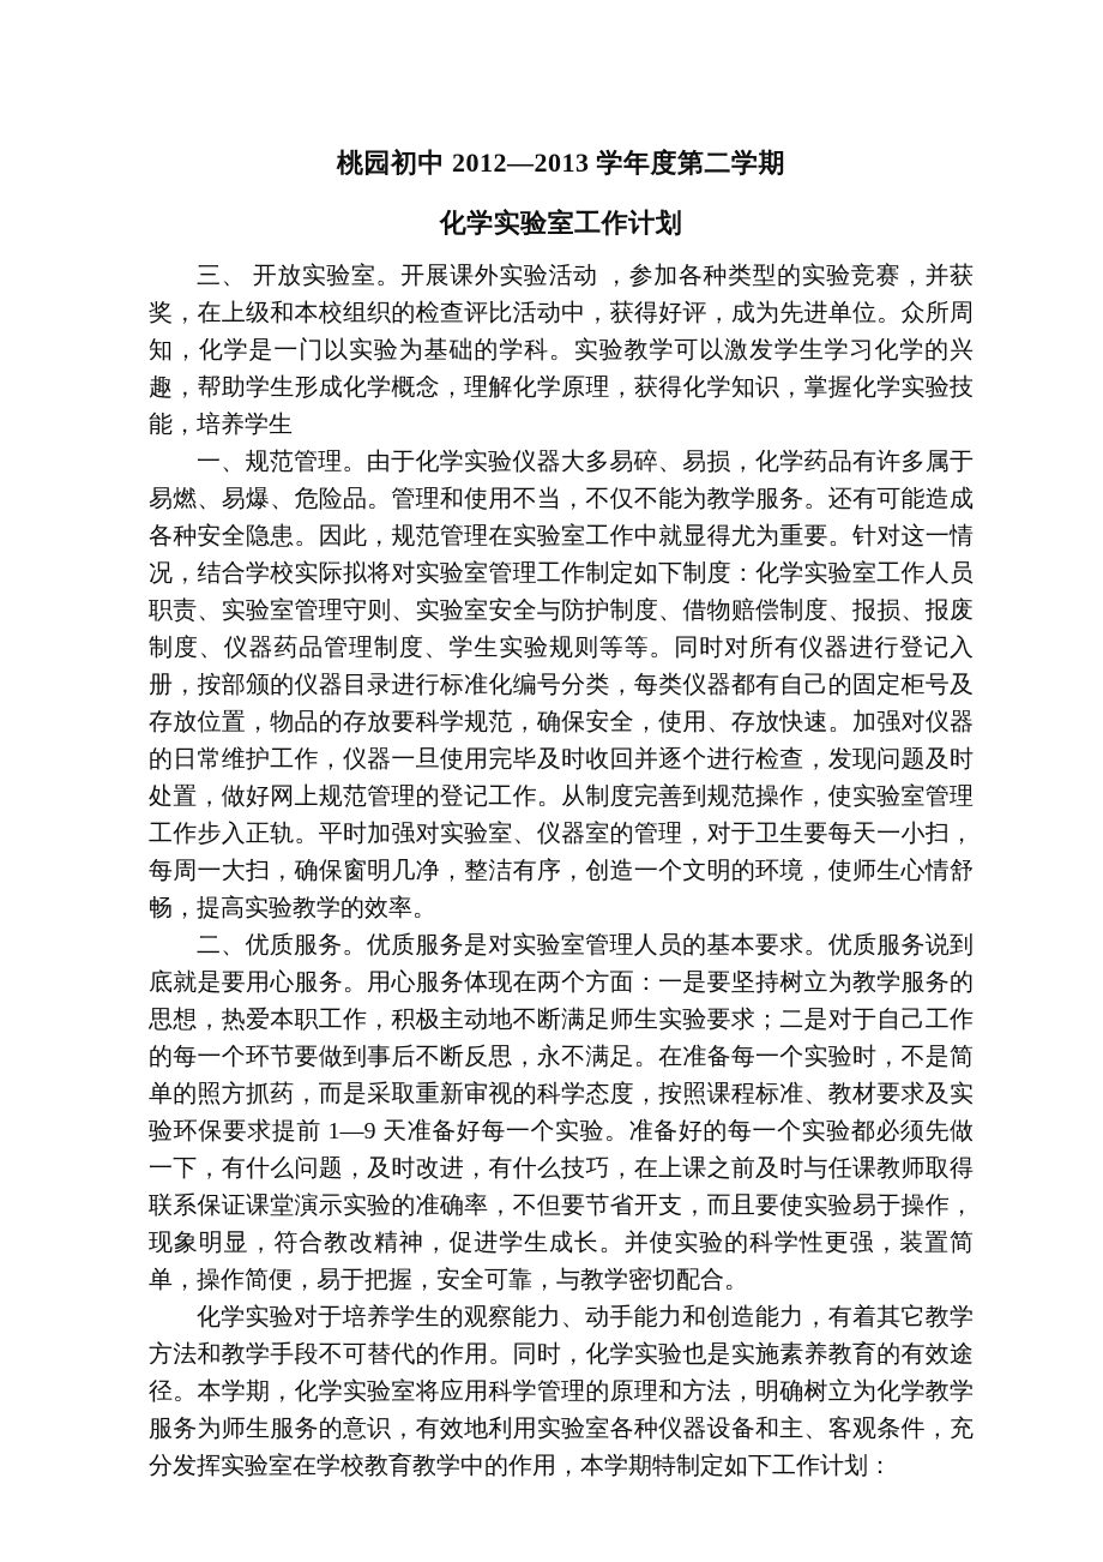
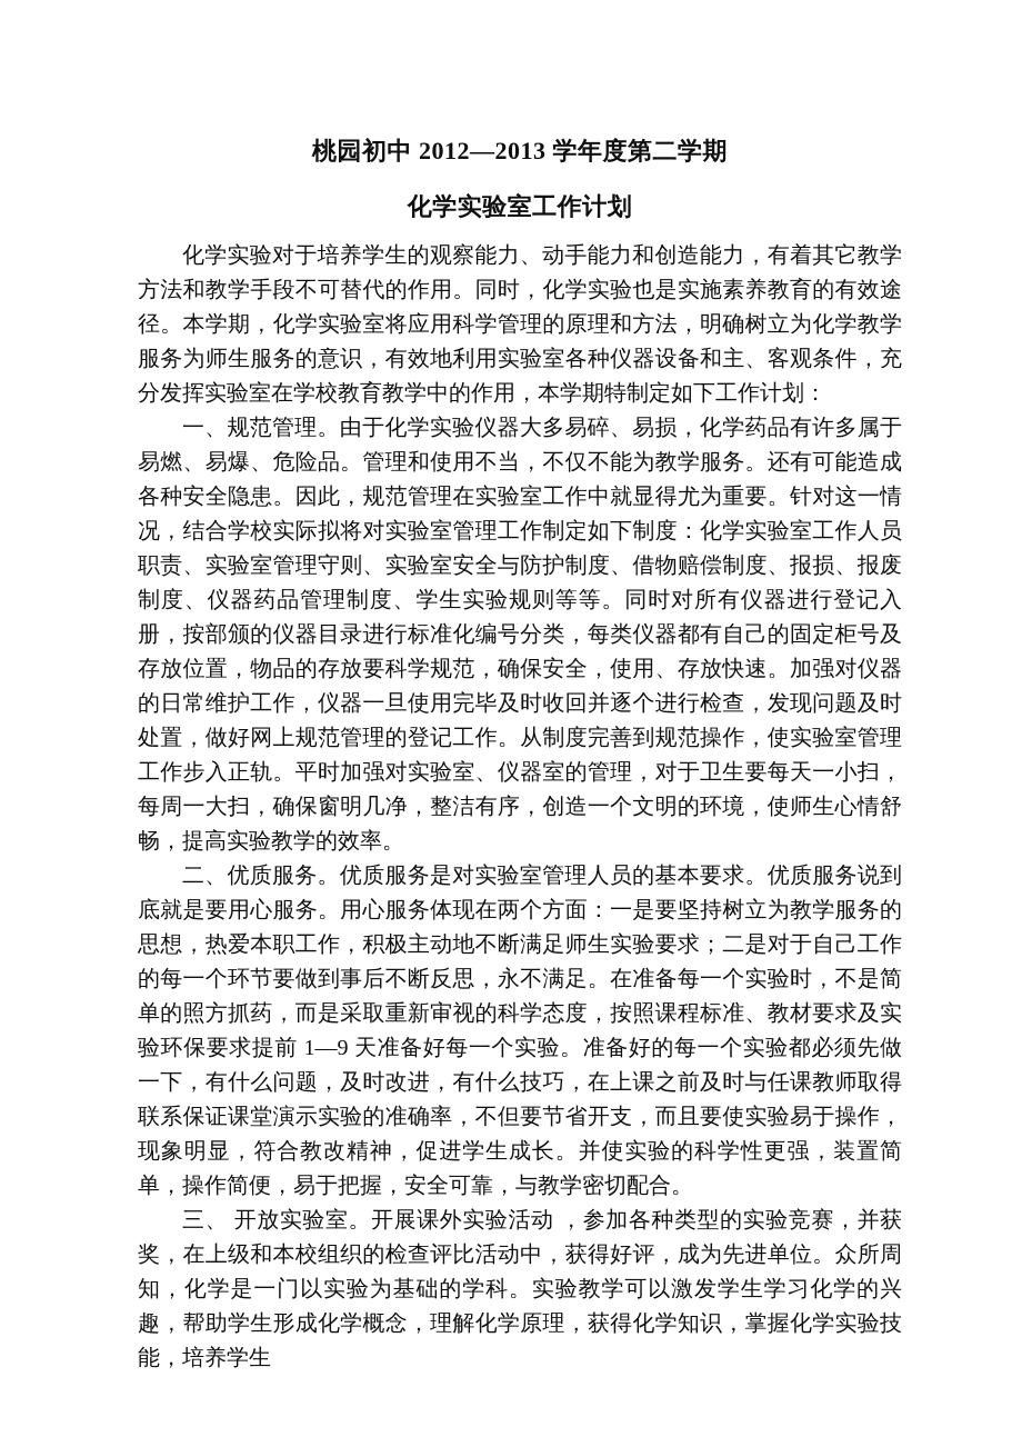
  桃园初中 2012—2013 学年度第二学期
  化学实验室工作计划
- 三、 开放实验室。开展课外实验活动 ，参加各种类型的实验竞赛，并获奖，在上级和本校组织的检查评比活动中，获得好评，成为先进单位。众所周知，化学是一门以实验为基础的学科。实验教学可以激发学生学习化学的兴趣，帮助学生形成化学概念，理解化学原理，获得化学知识，掌握化学实验技能，培养学生
+ 化学实验对于培养学生的观察能力、动手能力和创造能力，有着其它教学方法和教学手段不可替代的作用。同时，化学实验也是实施素养教育的有效途径。本学期，化学实验室将应用科学管理的原理和方法，明确树立为化学教学服务为师生服务的意识，有效地利用实验室各种仪器设备和主、客观条件，充分发挥实验室在学校教育教学中的作用，本学期特制定如下工作计划：
  一、规范管理。由于化学实验仪器大多易碎、易损，化学药品有许多属于易燃、易爆、危险品。管理和使用不当，不仅不能为教学服务。还有可能造成各种安全隐患。因此，规范管理在实验室工作中就显得尤为重要。针对这一情况，结合学校实际拟将对实验室管理工作制定如下制度：化学实验室工作人员职责、实验室管理守则、实验室安全与防护制度、借物赔偿制度、报损、报废制度、仪器药品管理制度、学生实验规则等等。同时对所有仪器进行登记入册，按部颁的仪器目录进行标准化编号分类，每类仪器都有自己的固定柜号及存放位置，物品的存放要科学规范，确保安全，使用、存放快速。加强对仪器的日常维护工作，仪器一旦使用完毕及时收回并逐个进行检查，发现问题及时处置，做好网上规范管理的登记工作。从制度完善到规范操作，使实验室管理工作步入正轨。平时加强对实验室、仪器室的管理，对于卫生要每天一小扫，每周一大扫，确保窗明几净，整洁有序，创造一个文明的环境，使师生心情舒畅，提高实验教学的效率。
  二、优质服务。优质服务是对实验室管理人员的基本要求。优质服务说到底就是要用心服务。用心服务体现在两个方面：一是要坚持树立为教学服务的思想，热爱本职工作，积极主动地不断满足师生实验要求；二是对于自己工作的每一个环节要做到事后不断反思，永不满足。在准备每一个实验时，不是简单的照方抓药，而是采取重新审视的科学态度，按照课程标准、教材要求及实验环保要求提前 1—9 天准备好每一个实验。准备好的每一个实验都必须先做一下，有什么问题，及时改进，有什么技巧，在上课之前及时与任课教师取得联系保证课堂演示实验的准确率，不但要节省开支，而且要使实验易于操作，现象明显，符合教改精神，促进学生成长。并使实验的科学性更强，装置简单，操作简便，易于把握，安全可靠，与教学密切配合。
- 化学实验对于培养学生的观察能力、动手能力和创造能力，有着其它教学方法和教学手段不可替代的作用。同时，化学实验也是实施素养教育的有效途径。本学期，化学实验室将应用科学管理的原理和方法，明确树立为化学教学服务为师生服务的意识，有效地利用实验室各种仪器设备和主、客观条件，充分发挥实验室在学校教育教学中的作用，本学期特制定如下工作计划：
+ 三、 开放实验室。开展课外实验活动 ，参加各种类型的实验竞赛，并获奖，在上级和本校组织的检查评比活动中，获得好评，成为先进单位。众所周知，化学是一门以实验为基础的学科。实验教学可以激发学生学习化学的兴趣，帮助学生形成化学概念，理解化学原理，获得化学知识，掌握化学实验技能，培养学生
